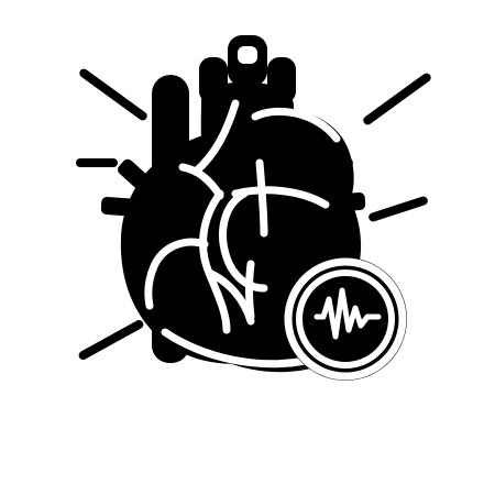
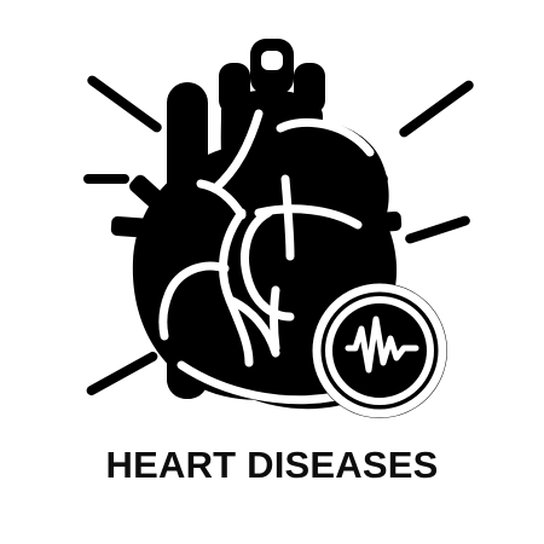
+ HEART DISEASES
